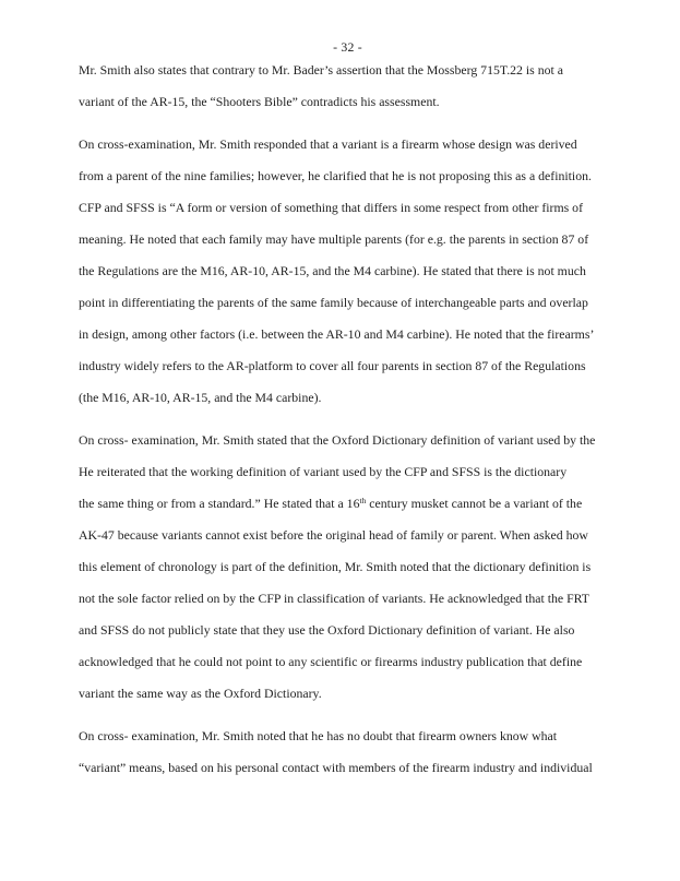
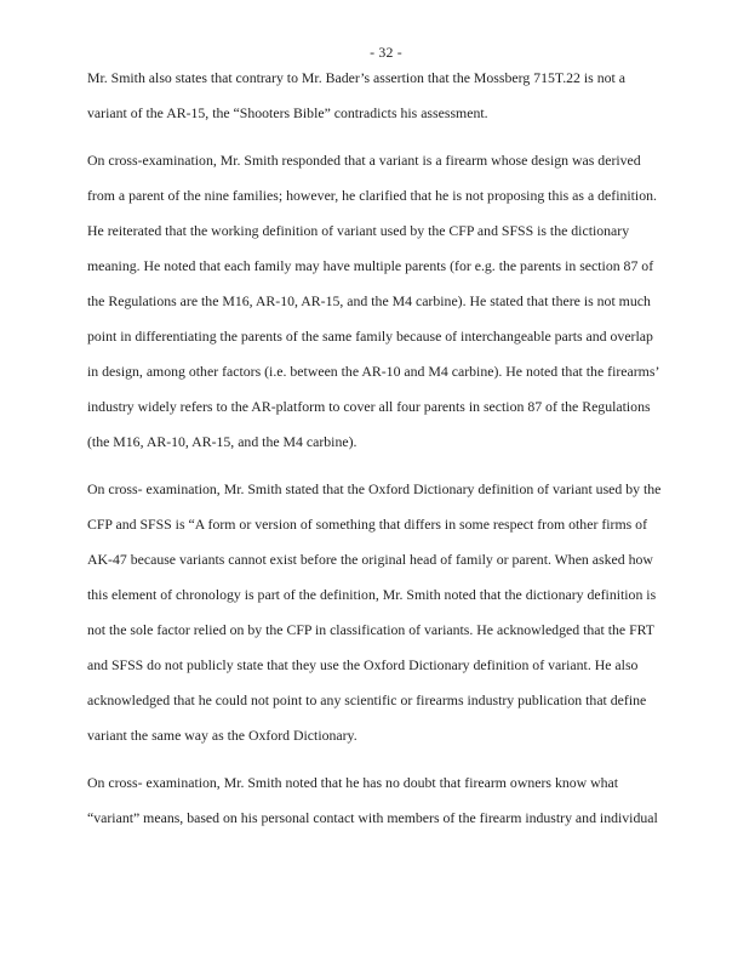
  - 32 -
  Mr. Smith also states that contrary to Mr. Bader’s assertion that the Mossberg 715T.22 is not a
  variant of the AR-15, the “Shooters Bible” contradicts his assessment.
  On cross-examination, Mr. Smith responded that a variant is a firearm whose design was derived
  from a parent of the nine families; however, he clarified that he is not proposing this as a definition.
- CFP and SFSS is “A form or version of something that differs in some respect from other firms of
+ He reiterated that the working definition of variant used by the CFP and SFSS is the dictionary
  meaning. He noted that each family may have multiple parents (for e.g. the parents in section 87 of
  the Regulations are the M16, AR-10, AR-15, and the M4 carbine). He stated that there is not much
  point in differentiating the parents of the same family because of interchangeable parts and overlap
  in design, among other factors (i.e. between the AR-10 and M4 carbine). He noted that the firearms’
  industry widely refers to the AR-platform to cover all four parents in section 87 of the Regulations
  (the M16, AR-10, AR-15, and the M4 carbine).
  On cross- examination, Mr. Smith stated that the Oxford Dictionary definition of variant used by the
- He reiterated that the working definition of variant used by the CFP and SFSS is the dictionary
+ CFP and SFSS is “A form or version of something that differs in some respect from other firms of
- the same thing or from a standard.” He stated that a 16th century musket cannot be a variant of the
  AK-47 because variants cannot exist before the original head of family or parent. When asked how
  this element of chronology is part of the definition, Mr. Smith noted that the dictionary definition is
  not the sole factor relied on by the CFP in classification of variants. He acknowledged that the FRT
  and SFSS do not publicly state that they use the Oxford Dictionary definition of variant. He also
  acknowledged that he could not point to any scientific or firearms industry publication that define
  variant the same way as the Oxford Dictionary.
  On cross- examination, Mr. Smith noted that he has no doubt that firearm owners know what
  “variant” means, based on his personal contact with members of the firearm industry and individual
